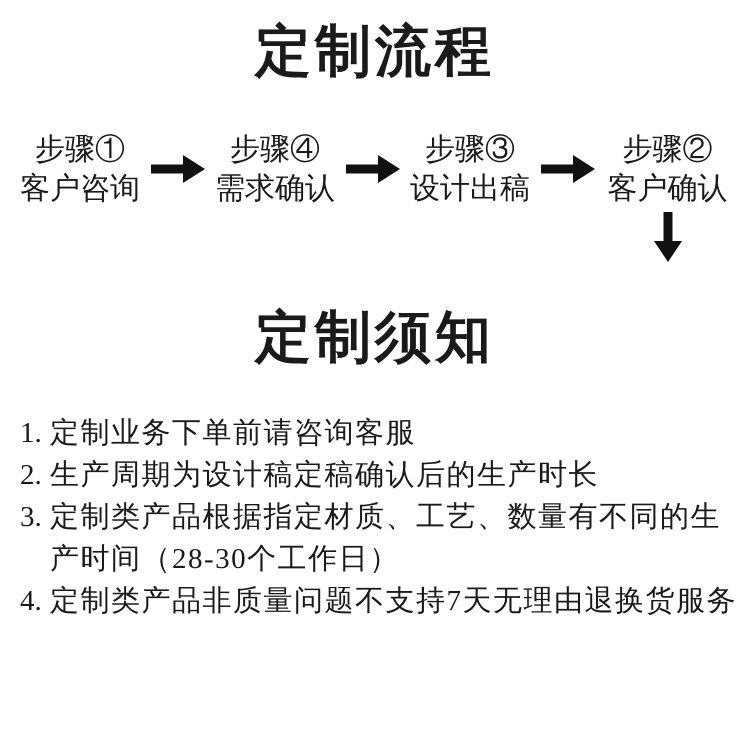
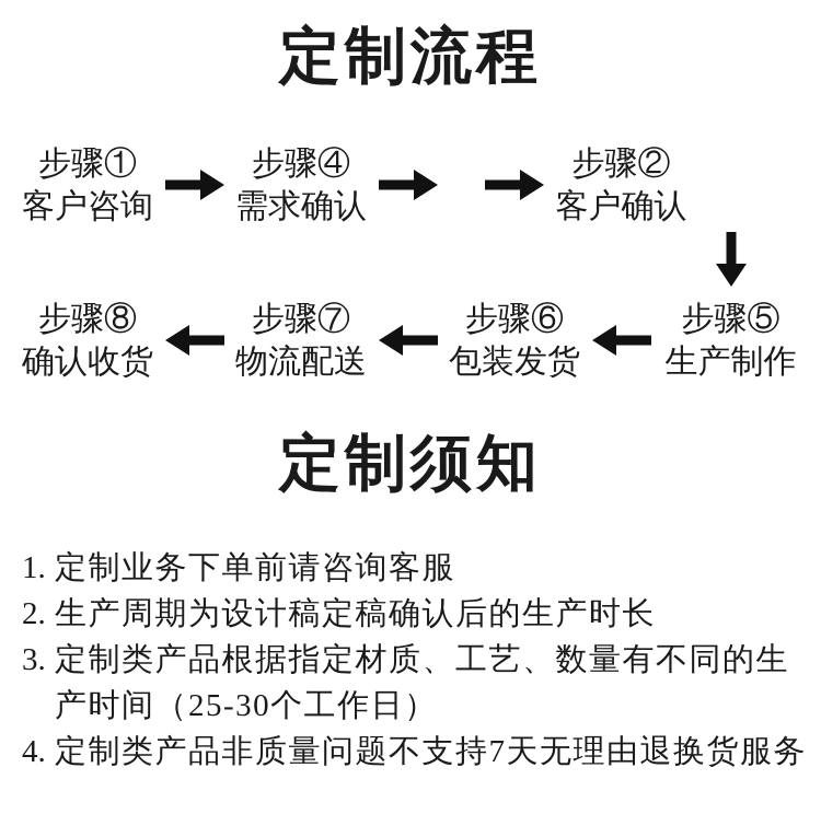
  定制流程
  步骤①
  客户咨询
  步骤④
  需求确认
- 步骤③
- 设计出稿
  步骤②
  客户确认
+ 步骤⑧
+ 确认收货
+ 步骤⑦
+ 物流配送
+ 步骤⑥
+ 包装发货
+ 步骤⑤
+ 生产制作
  定制须知
  1.
  定制业务下单前请咨询客服
  2.
  生产周期为设计稿定稿确认后的生产时长
  3.
- 定制类产品根据指定材质、工艺、数量有不同的生产时间（28-30个工作日）
+ 定制类产品根据指定材质、工艺、数量有不同的生产时间（25-30个工作日）
  4.
  定制类产品非质量问题不支持7天无理由退换货服务
